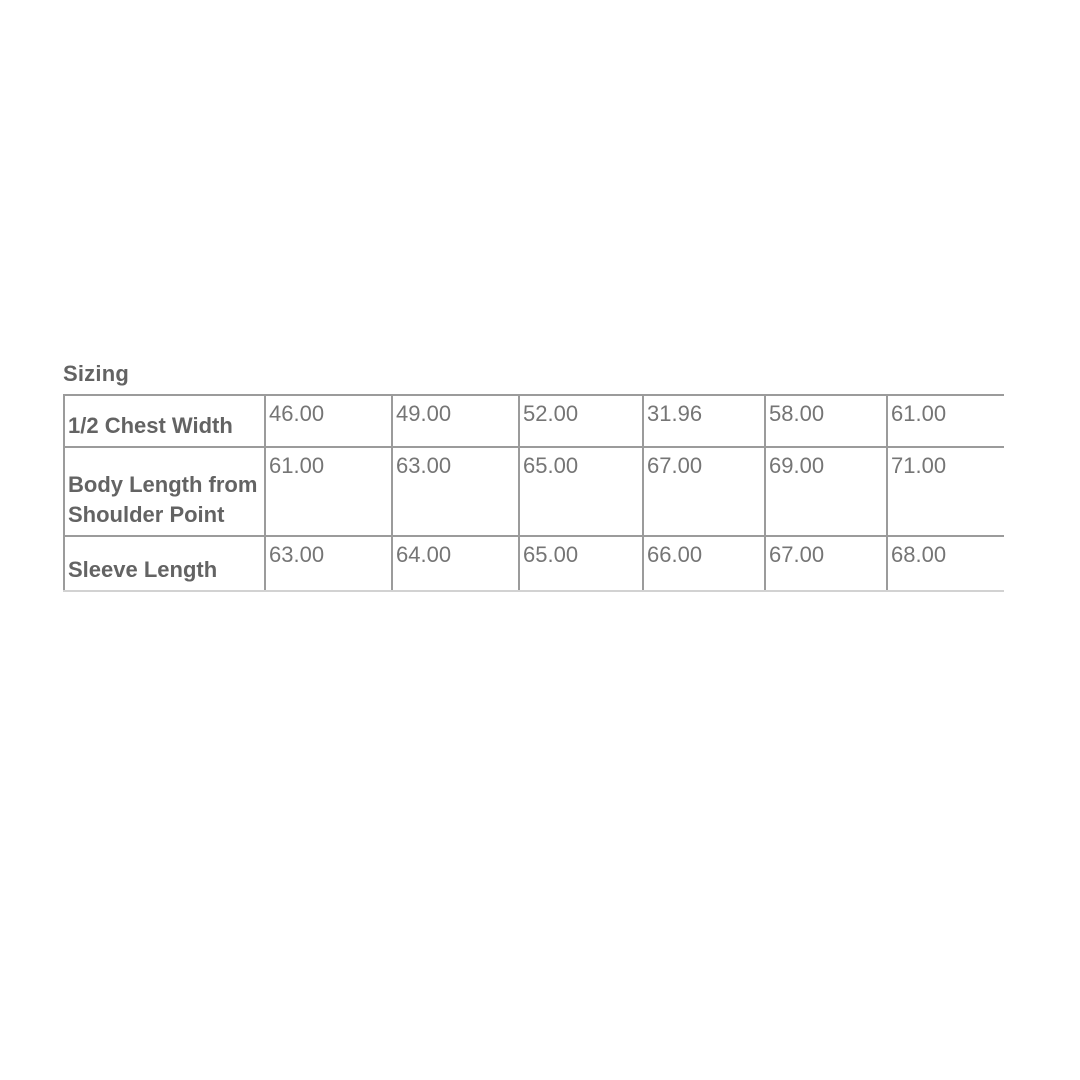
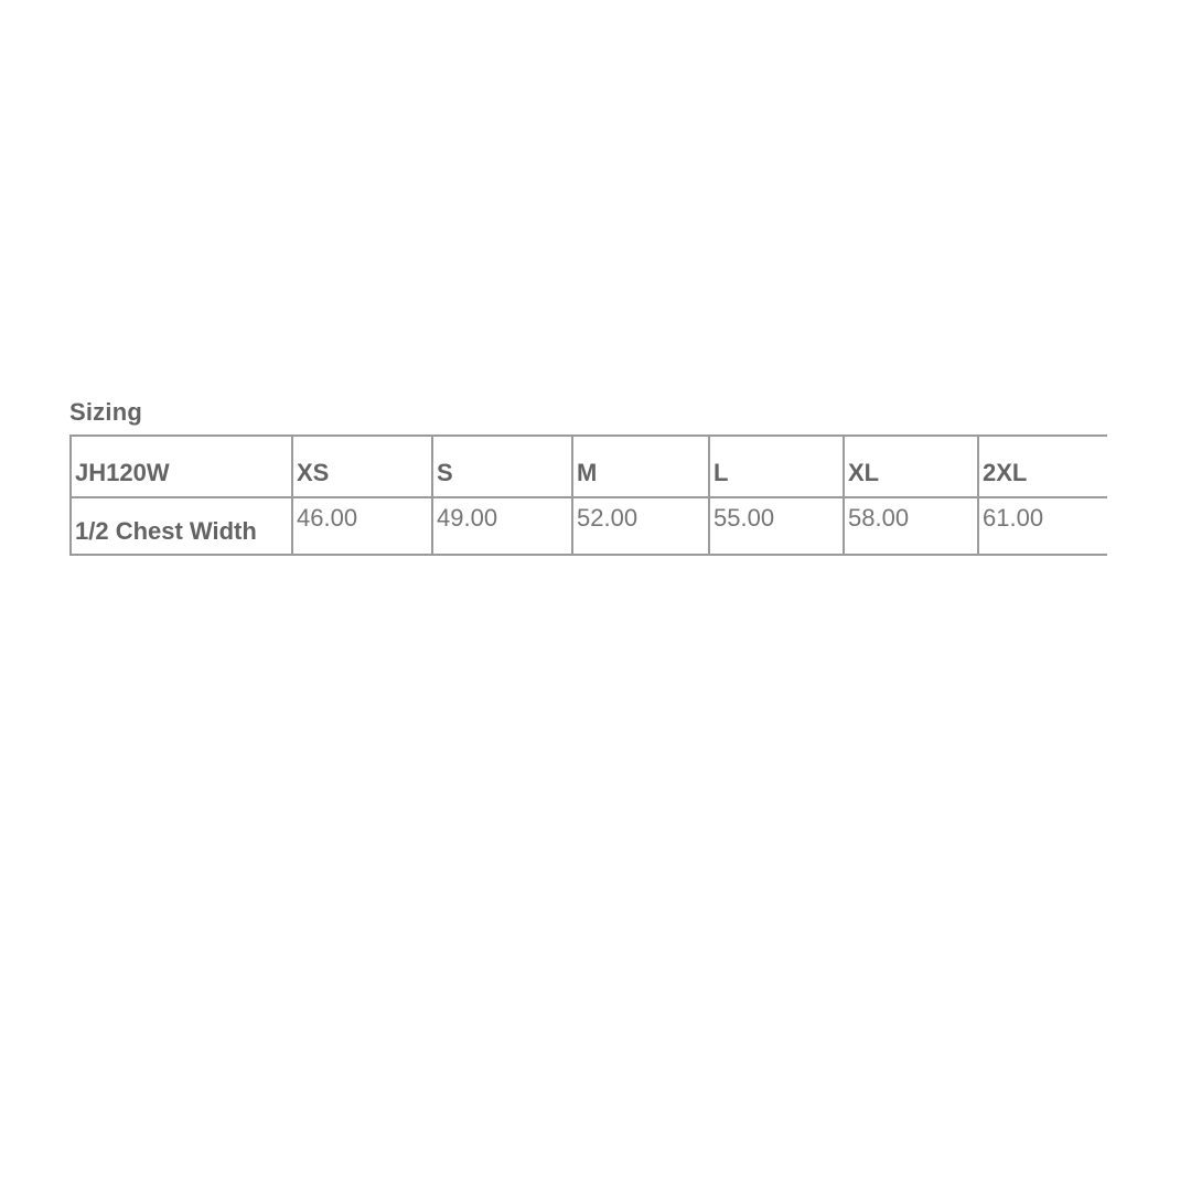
  Sizing
+ JH120W	XS	S	M	L	XL	2XL
- 1/2 Chest Width	46.00	49.00	52.00	31.96	58.00	61.00
+ 1/2 Chest Width	46.00	49.00	52.00	55.00	58.00	61.00
- Body Length from Shoulder Point	61.00	63.00	65.00	67.00	69.00	71.00
- Sleeve Length	63.00	64.00	65.00	66.00	67.00	68.00
